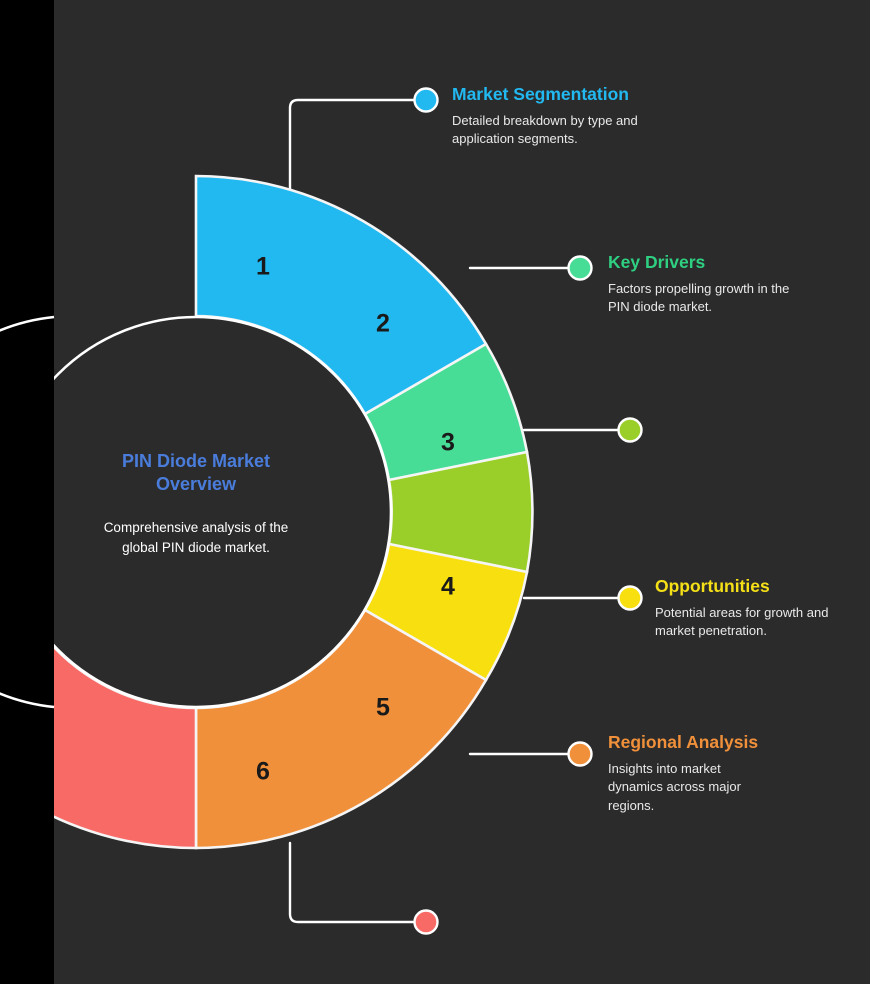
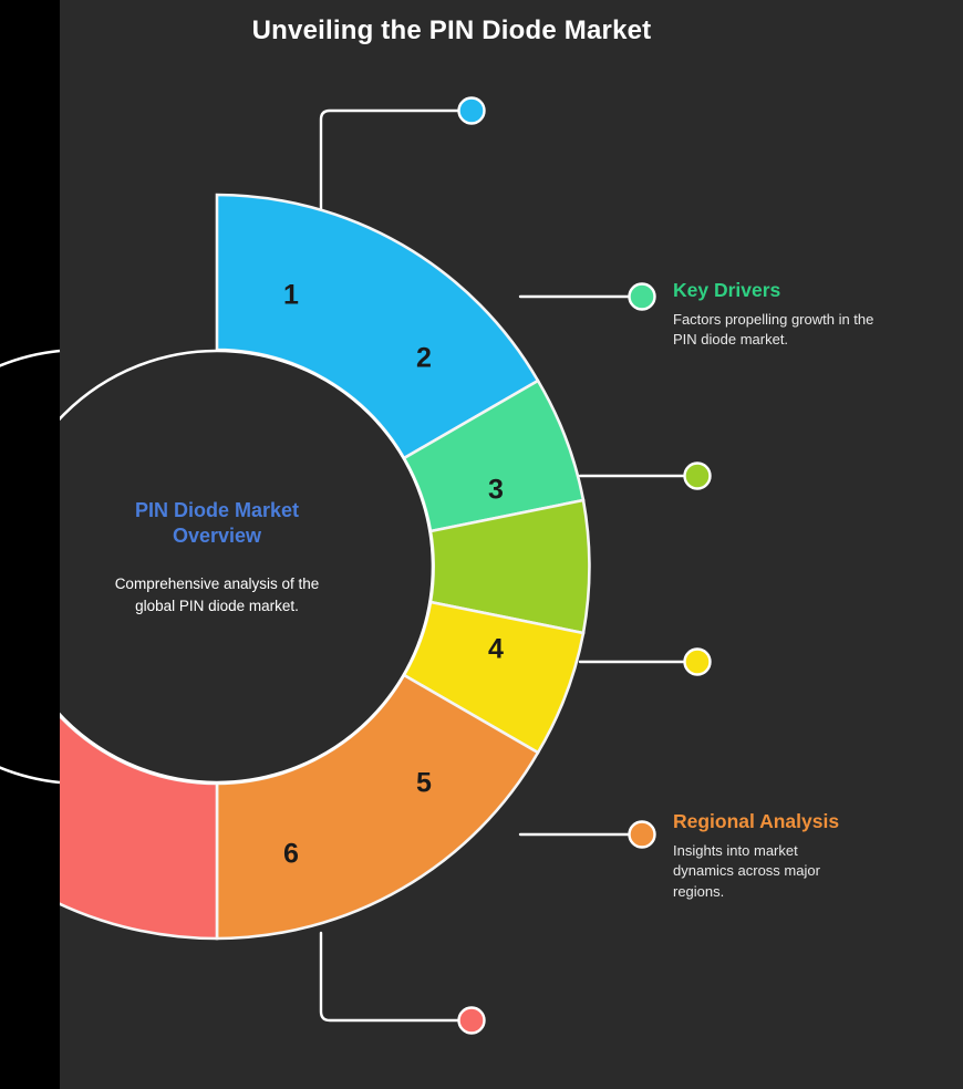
+ Unveiling the PIN Diode Market
  1
  2
  3
  4
  5
  6
  PIN Diode Market
  Overview
  Comprehensive analysis of the global PIN diode market.
- Market Segmentation
- Detailed breakdown by type and application segments.
  Key Drivers
  Factors propelling growth in the PIN diode market.
- Opportunities
- Potential areas for growth and market penetration.
  Regional Analysis
  Insights into market dynamics across major regions.
